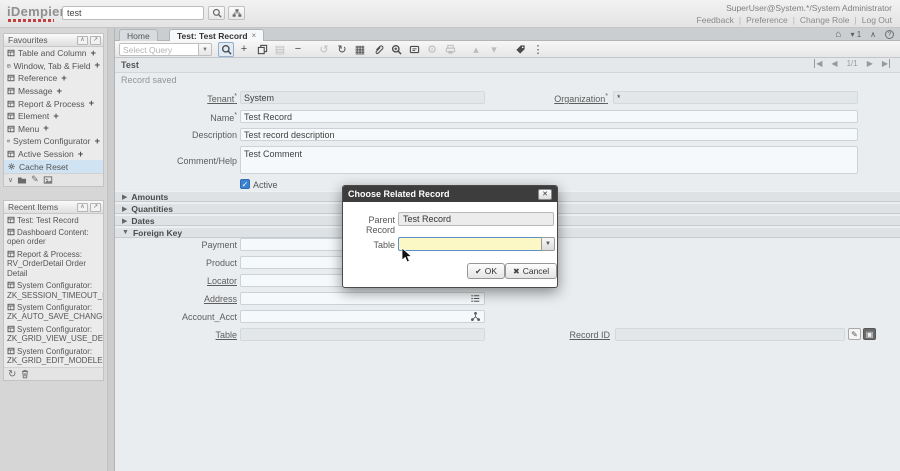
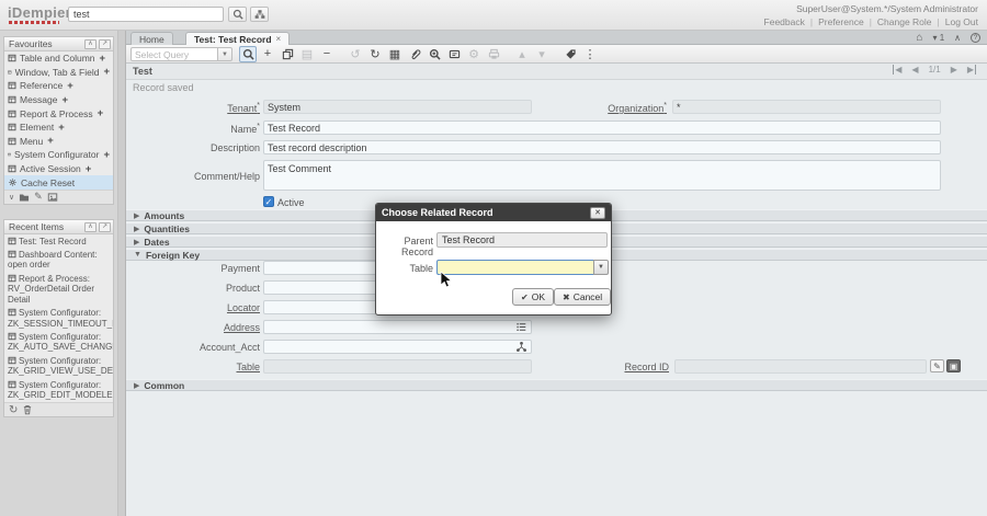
  iDempie
  test
  SuperUser@System.*/System Administrator
  Feedback
  |
  Preference
  |
  Change Role
  |
  Log Out
  Favourites
  Table and Column
  +
  Window, Tab & Field
  +
  Reference
  +
  Message
  +
  Report & Process
  +
  Element
  +
  Menu
  +
  System Configurator
  +
  Active Session
  +
  Cache Reset
  ✎
  Recent Items
  Test: Test Record
  Dashboard Content: open order
  Report & Process: RV_OrderDetail Order Detail
  System Configurator: ZK_SESSION_TIMEOUT_
  System Configurator: ZK_AUTO_SAVE_CHANG
  System Configurator: ZK_GRID_VIEW_USE_DE
  System Configurator: ZK_GRID_EDIT_MODELE
  ↻
  Home
  Test: Test Record
  ×
  ⌂
  ▾ 1
  ∧
  Select Query
  +
  ▤
  −
  ↺
  ↻
  ▦
  ⚙
  ▴
  ▾
  ⋮
  Test
  ◀
  ◀
  1/1
  ▶
  ▶
  Record saved
  Tenant
  System
  Organization
  *
  Name
  Test Record
  Description
  Test record description
  Comment/Help
  Test Comment
  ✓
  Active
  Amounts
  Quantities
  Dates
  Foreign Key
  Payment
  Product
  Locator
  Address
  Account_Acct
  Table
  Record ID
  ✎
  ▣
+ Common
  Choose Related Record
  Parent Record
  Test Record
  Table
  ✔
  OK
  ✖
  Cancel
